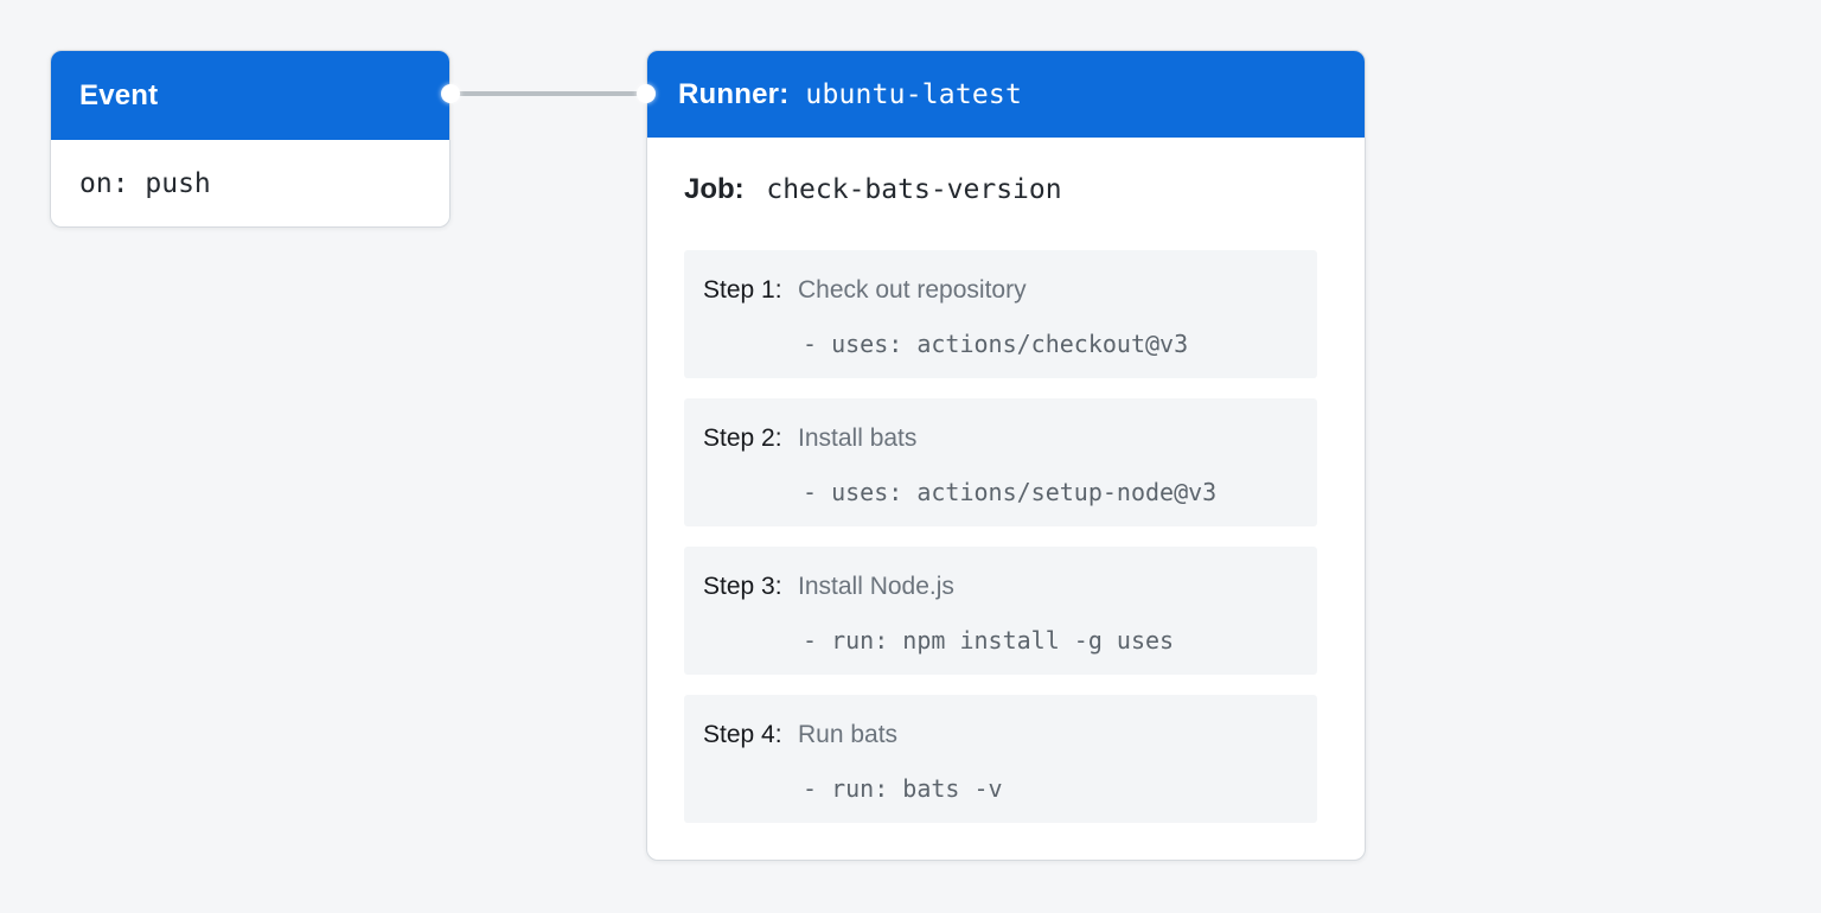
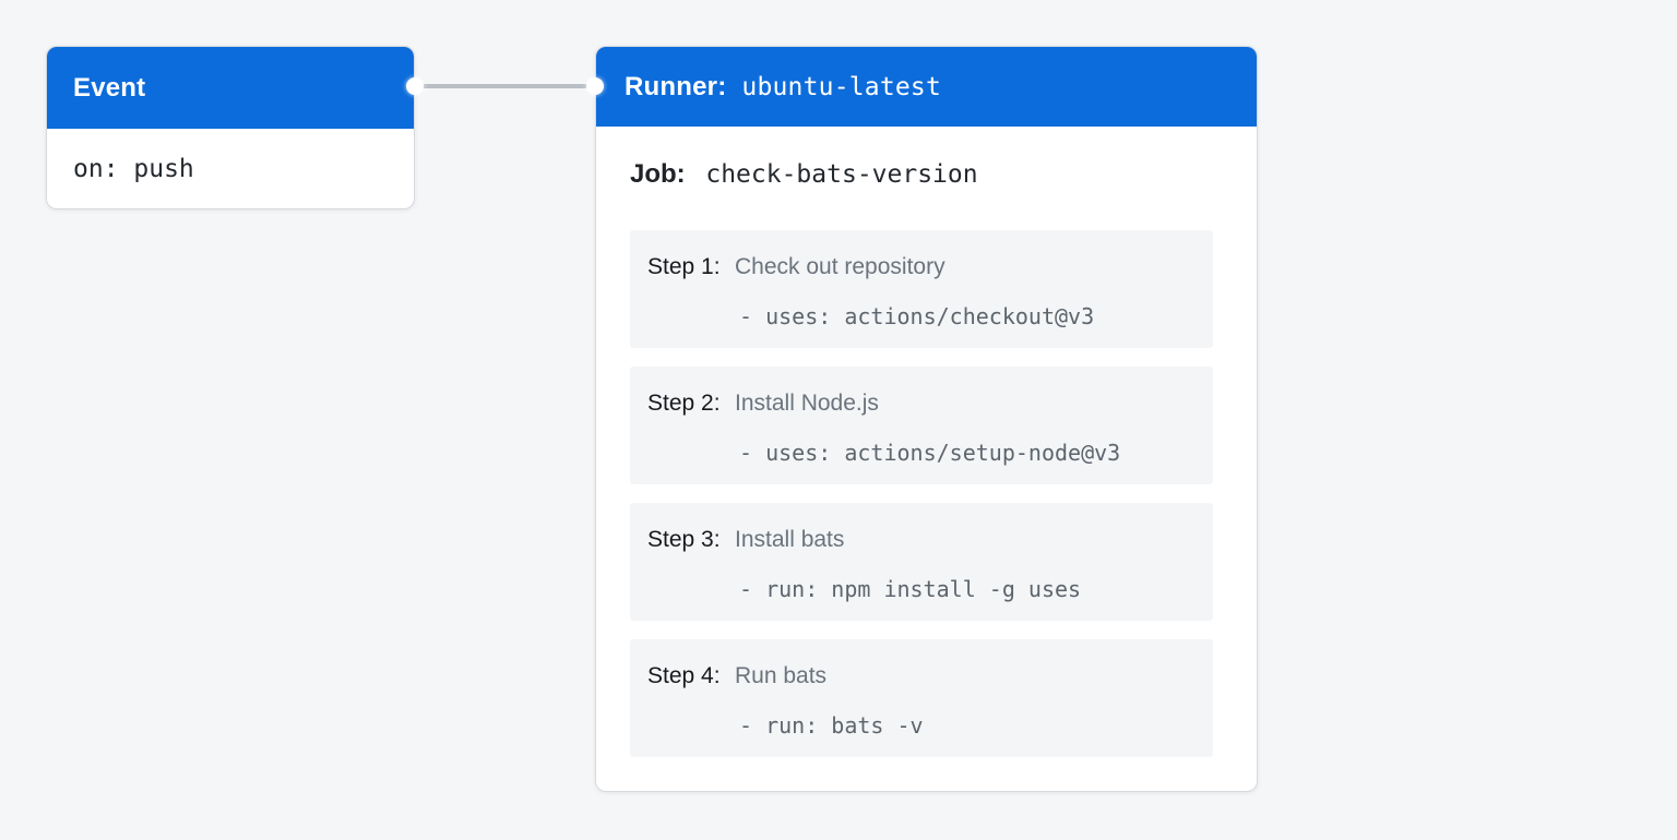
  Event
  on: push
  Runner:
  ubuntu-latest
  Job: check-bats-version
  Step 1:
  Check out repository
  - uses: actions/checkout@v3
  Step 2:
- Install bats
+ Install Node.js
  - uses: actions/setup-node@v3
  Step 3:
- Install Node.js
+ Install bats
  - run: npm install -g uses
  Step 4:
  Run bats
  - run: bats -v
